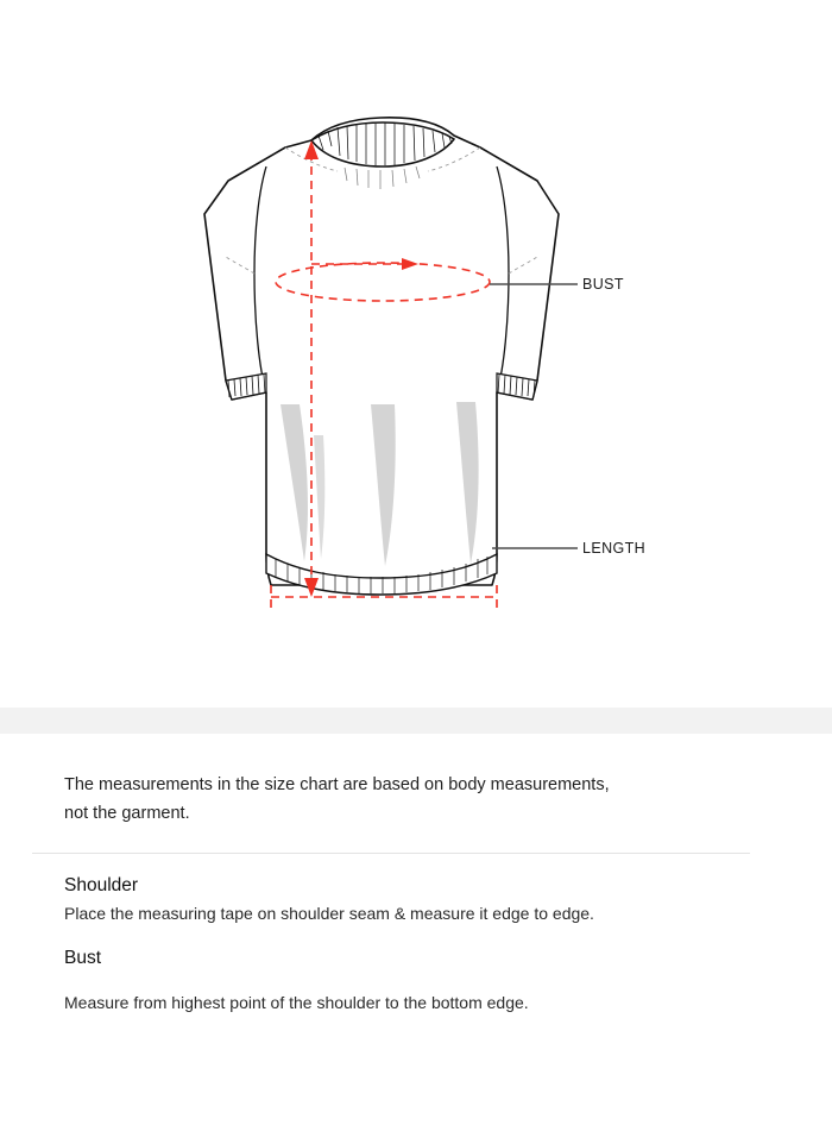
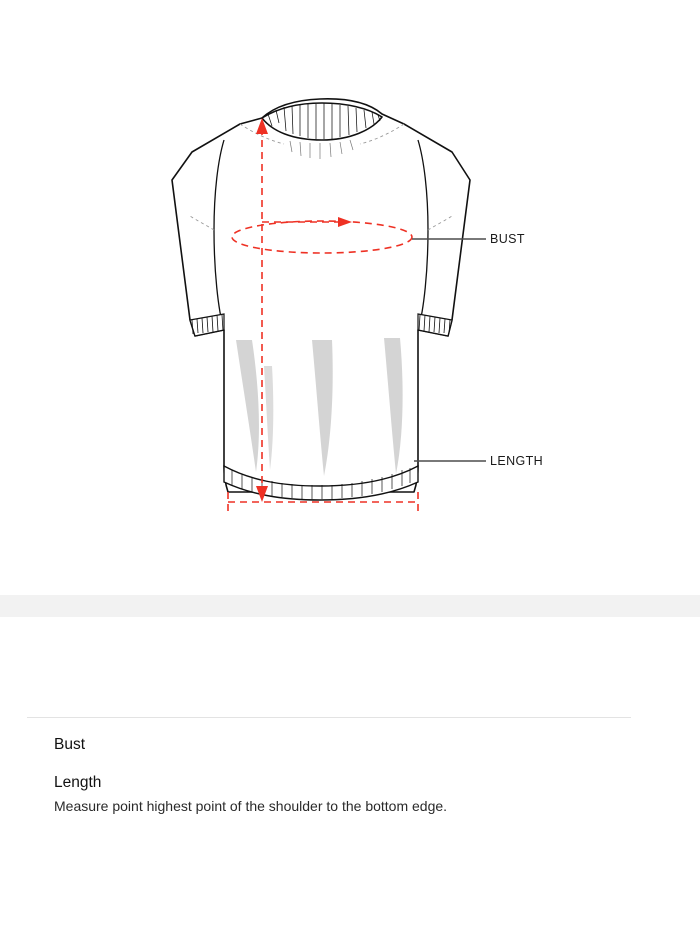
  BUST
  LENGTH
- The measurements in the size chart are based on body measurements,
- not the garment.
- Shoulder
- Place the measuring tape on shoulder seam & measure it edge to edge.
  Bust
+ Length
- Measure from highest point of the shoulder to the bottom edge.
+ Measure point highest point of the shoulder to the bottom edge.
